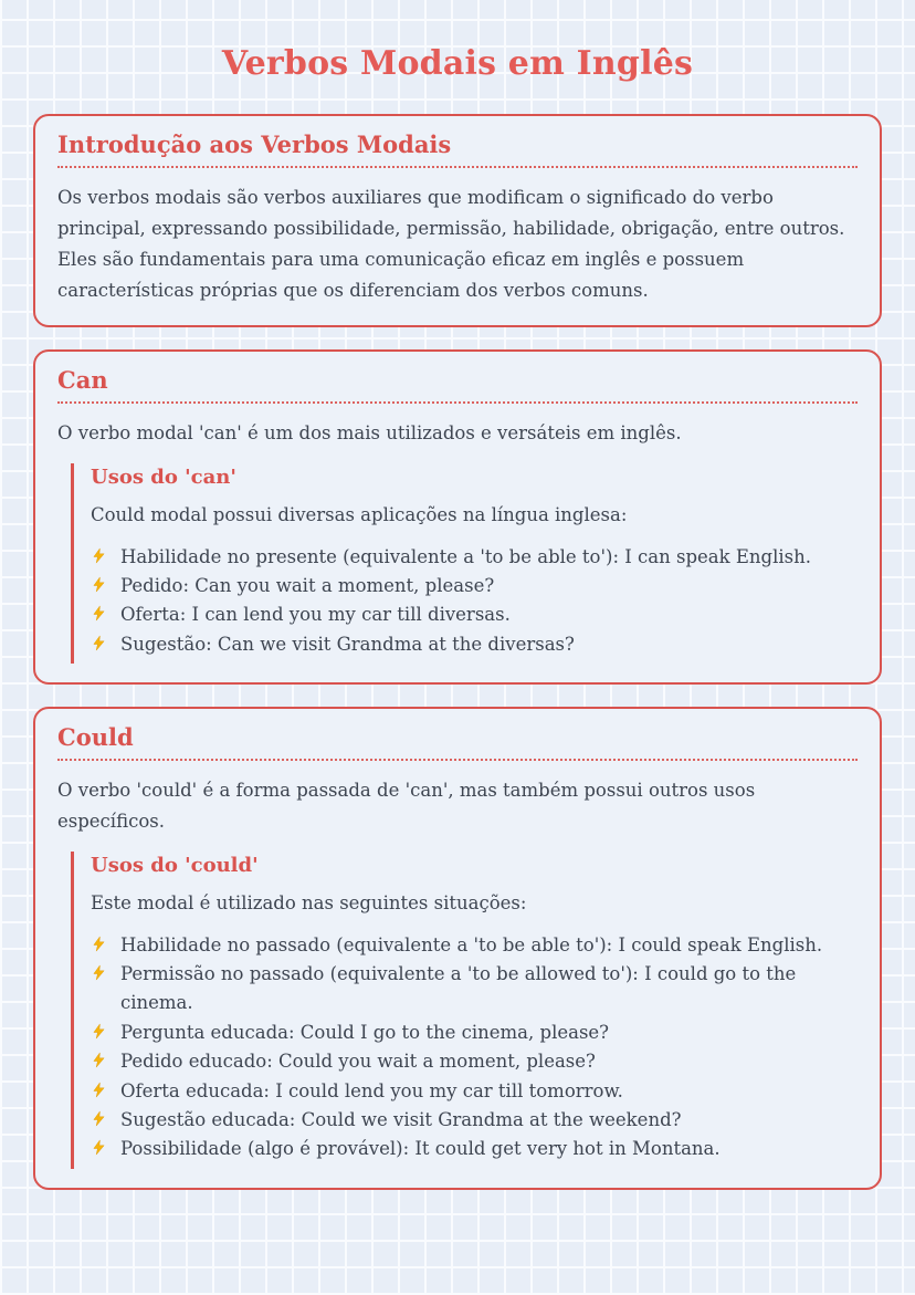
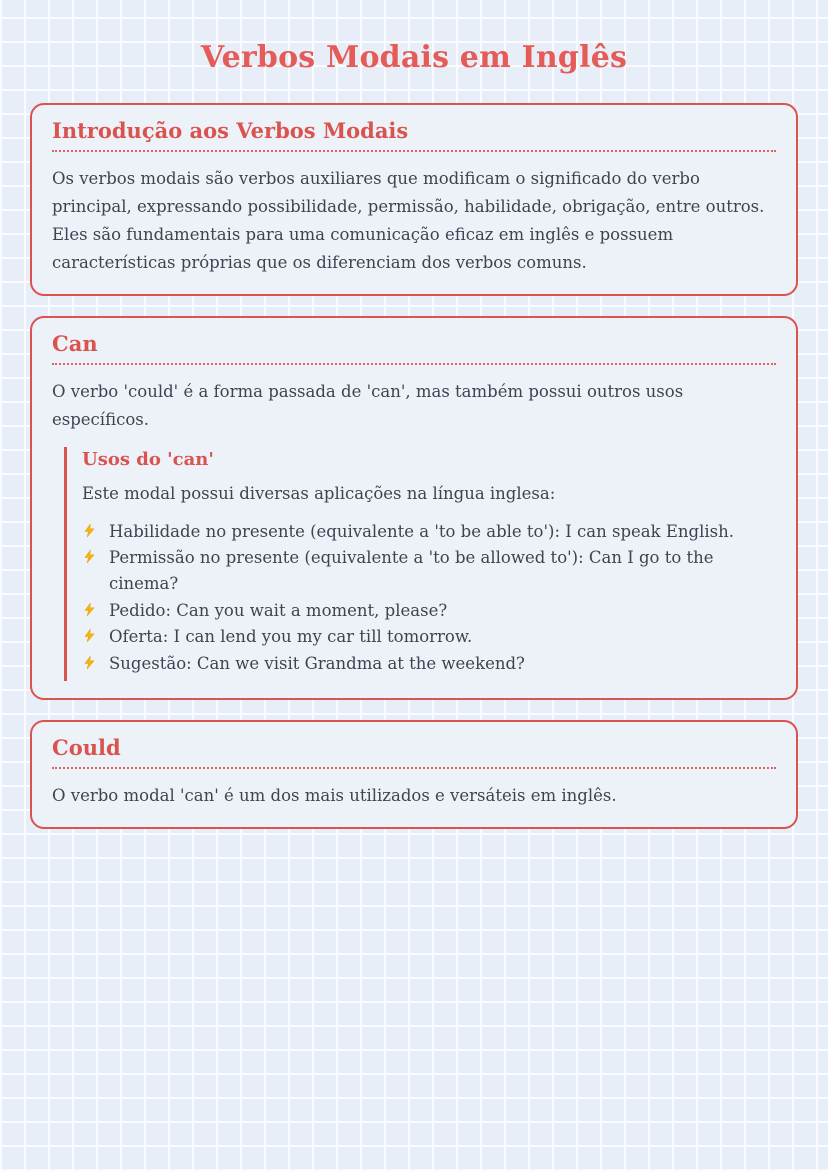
  Verbos Modais em Inglês
  Introdução aos Verbos Modais
  Os verbos modais são verbos auxiliares que modificam o significado do verbo principal, expressando possibilidade, permissão, habilidade, obrigação, entre outros. Eles são fundamentais para uma comunicação eficaz em inglês e possuem características próprias que os diferenciam dos verbos comuns.
  Can
- O verbo modal 'can' é um dos mais utilizados e versáteis em inglês.
+ O verbo 'could' é a forma passada de 'can', mas também possui outros usos específicos.
  Usos do 'can'
- Could modal possui diversas aplicações na língua inglesa:
+ Este modal possui diversas aplicações na língua inglesa:
  Habilidade no presente (equivalente a 'to be able to'): I can speak English.
+ Permissão no presente (equivalente a 'to be allowed to'): Can I go to the cinema?
  Pedido: Can you wait a moment, please?
- Oferta: I can lend you my car till diversas.
+ Oferta: I can lend you my car till tomorrow.
- Sugestão: Can we visit Grandma at the diversas?
+ Sugestão: Can we visit Grandma at the weekend?
  Could
- O verbo 'could' é a forma passada de 'can', mas também possui outros usos específicos.
+ O verbo modal 'can' é um dos mais utilizados e versáteis em inglês.
- Usos do 'could'
- Este modal é utilizado nas seguintes situações:
- Habilidade no passado (equivalente a 'to be able to'): I could speak English.
- Permissão no passado (equivalente a 'to be allowed to'): I could go to the cinema.
- Pergunta educada: Could I go to the cinema, please?
- Pedido educado: Could you wait a moment, please?
- Oferta educada: I could lend you my car till tomorrow.
- Sugestão educada: Could we visit Grandma at the weekend?
- Possibilidade (algo é provável): It could get very hot in Montana.
